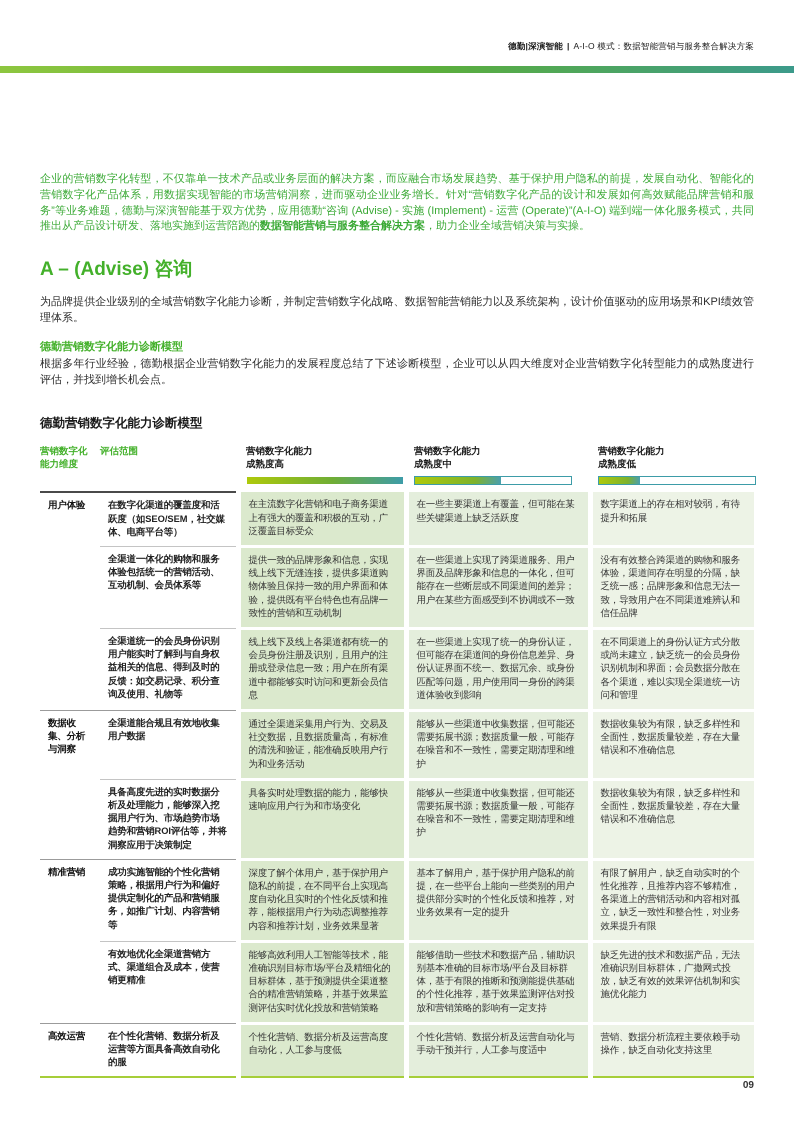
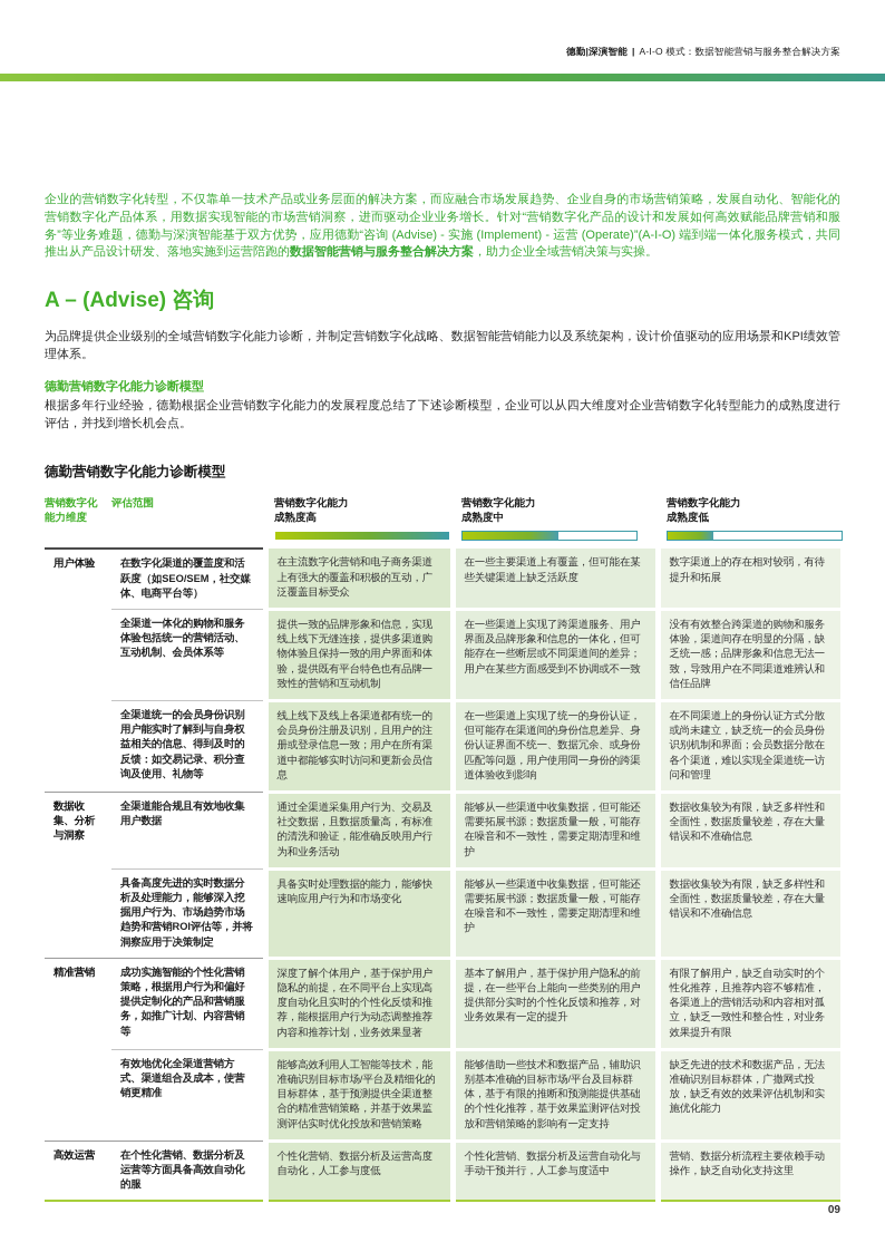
  德勤|深演智能 | A-I-O 模式：数据智能营销与服务整合解决方案
- 企业的营销数字化转型，不仅靠单一技术产品或业务层面的解决方案，而应融合市场发展趋势、基于保护用户隐私的前提，发展自动化、智能化的营销数字化产品体系，用数据实现智能的市场营销洞察，进而驱动企业业务增长。针对“营销数字化产品的设计和发展如何高效赋能品牌营销和服务”等业务难题，德勤与深演智能基于双方优势，应用德勤“咨询 (Advise) - 实施 (Implement) - 运营 (Operate)”(A-I-O) 端到端一体化服务模式，共同推出从产品设计研发、落地实施到运营陪跑的数据智能营销与服务整合解决方案，助力企业全域营销决策与实操。
+ 企业的营销数字化转型，不仅靠单一技术产品或业务层面的解决方案，而应融合市场发展趋势、企业自身的市场营销策略，发展自动化、智能化的营销数字化产品体系，用数据实现智能的市场营销洞察，进而驱动企业业务增长。针对“营销数字化产品的设计和发展如何高效赋能品牌营销和服务”等业务难题，德勤与深演智能基于双方优势，应用德勤“咨询 (Advise) - 实施 (Implement) - 运营 (Operate)”(A-I-O) 端到端一体化服务模式，共同推出从产品设计研发、落地实施到运营陪跑的数据智能营销与服务整合解决方案，助力企业全域营销决策与实操。
  A – (Advise) 咨询
  为品牌提供企业级别的全域营销数字化能力诊断，并制定营销数字化战略、数据智能营销能力以及系统架构，设计价值驱动的应用场景和KPI绩效管理体系。
  德勤营销数字化能力诊断模型
  根据多年行业经验，德勤根据企业营销数字化能力的发展程度总结了下述诊断模型，企业可以从四大维度对企业营销数字化转型能力的成熟度进行评估，并找到增长机会点。
  德勤营销数字化能力诊断模型
  营销数字化
  能力维度
  评估范围
  营销数字化能力
  成熟度高
  营销数字化能力
  成熟度中
  营销数字化能力
  成熟度低
  用户体验	在数字化渠道的覆盖度和活跃度（如SEO/SEM，社交媒体、电商平台等）	在主流数字化营销和电子商务渠道上有强大的覆盖和积极的互动，广泛覆盖目标受众	在一些主要渠道上有覆盖，但可能在某些关键渠道上缺乏活跃度	数字渠道上的存在相对较弱，有待提升和拓展
  全渠道一体化的购物和服务体验包括统一的营销活动、互动机制、会员体系等	提供一致的品牌形象和信息，实现线上线下无缝连接，提供多渠道购物体验且保持一致的用户界面和体验，提供既有平台特色也有品牌一致性的营销和互动机制	在一些渠道上实现了跨渠道服务、用户界面及品牌形象和信息的一体化，但可能存在一些断层或不同渠道间的差异；用户在某些方面感受到不协调或不一致	没有有效整合跨渠道的购物和服务体验，渠道间存在明显的分隔，缺乏统一感；品牌形象和信息无法一致，导致用户在不同渠道难辨认和信任品牌
  全渠道统一的会员身份识别 用户能实时了解到与自身权益相关的信息、得到及时的反馈：如交易记录、积分查询及使用、礼物等	线上线下及线上各渠道都有统一的会员身份注册及识别，且用户的注册或登录信息一致；用户在所有渠道中都能够实时访问和更新会员信息	在一些渠道上实现了统一的身份认证，但可能存在渠道间的身份信息差异、身份认证界面不统一、数据冗余、或身份匹配等问题，用户使用同一身份的跨渠道体验收到影响	在不同渠道上的身份认证方式分散或尚未建立，缺乏统一的会员身份识别机制和界面；会员数据分散在各个渠道，难以实现全渠道统一访问和管理
  数据收集、分析与洞察	全渠道能合规且有效地收集用户数据	通过全渠道采集用户行为、交易及社交数据，且数据质量高，有标准的清洗和验证，能准确反映用户行为和业务活动	能够从一些渠道中收集数据，但可能还需要拓展书源；数据质量一般，可能存在噪音和不一致性，需要定期清理和维护	数据收集较为有限，缺乏多样性和全面性，数据质量较差，存在大量错误和不准确信息
  具备高度先进的实时数据分析及处理能力，能够深入挖掘用户行为、市场趋势市场趋势和营销ROI评估等，并将洞察应用于决策制定	具备实时处理数据的能力，能够快速响应用户行为和市场变化	能够从一些渠道中收集数据，但可能还需要拓展书源；数据质量一般，可能存在噪音和不一致性，需要定期清理和维护	数据收集较为有限，缺乏多样性和全面性，数据质量较差，存在大量错误和不准确信息
  精准营销	成功实施智能的个性化营销策略，根据用户行为和偏好提供定制化的产品和营销服务，如推广计划、内容营销等	深度了解个体用户，基于保护用户隐私的前提，在不同平台上实现高度自动化且实时的个性化反馈和推荐，能根据用户行为动态调整推荐内容和推荐计划，业务效果显著	基本了解用户，基于保护用户隐私的前提，在一些平台上能向一些类别的用户提供部分实时的个性化反馈和推荐，对业务效果有一定的提升	有限了解用户，缺乏自动实时的个性化推荐，且推荐内容不够精准，各渠道上的营销活动和内容相对孤立，缺乏一致性和整合性，对业务效果提升有限
  有效地优化全渠道营销方式、渠道组合及成本，使营销更精准	能够高效利用人工智能等技术，能准确识别目标市场/平台及精细化的目标群体，基于预测提供全渠道整合的精准营销策略，并基于效果监测评估实时优化投放和营销策略	能够借助一些技术和数据产品，辅助识别基本准确的目标市场/平台及目标群体，基于有限的推断和预测能提供基础的个性化推荐，基于效果监测评估对投放和营销策略的影响有一定支持	缺乏先进的技术和数据产品，无法准确识别目标群体，广撒网式投放，缺乏有效的效果评估机制和实施优化能力
  高效运营	在个性化营销、数据分析及运营等方面具备高效自动化的服	个性化营销、数据分析及运营高度自动化，人工参与度低	个性化营销、数据分析及运营自动化与手动干预并行，人工参与度适中	营销、数据分析流程主要依赖手动操作，缺乏自动化支持这里
  09
